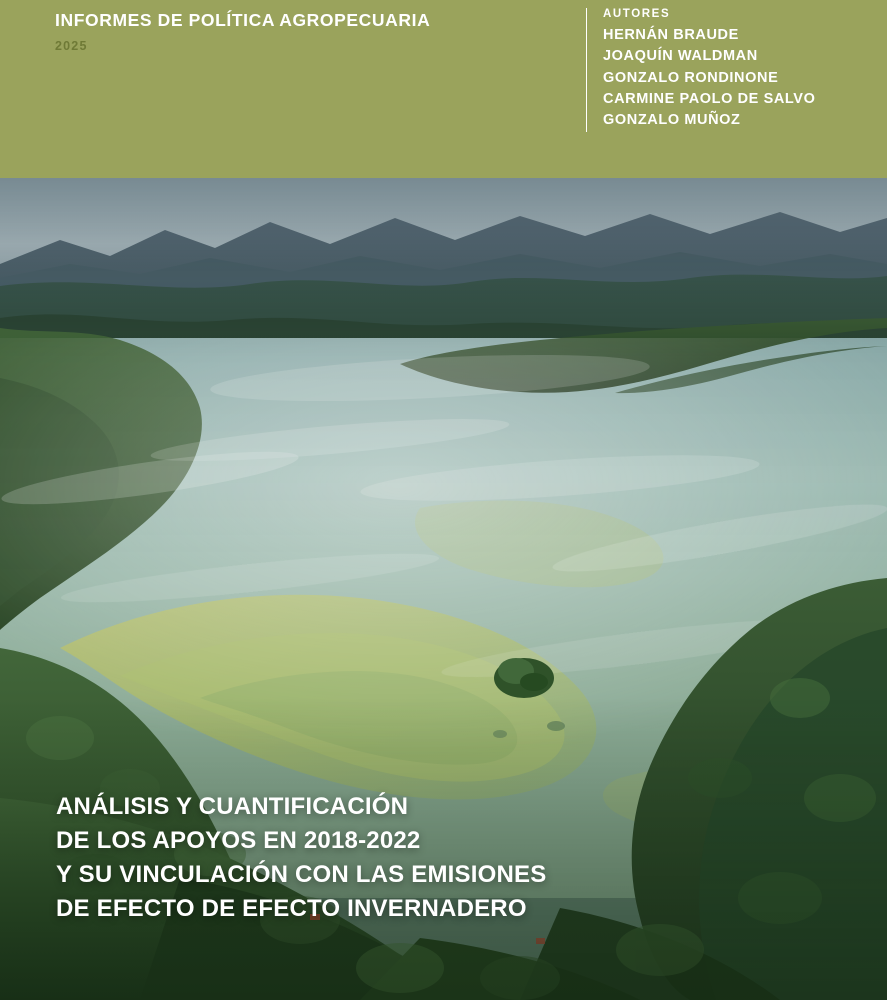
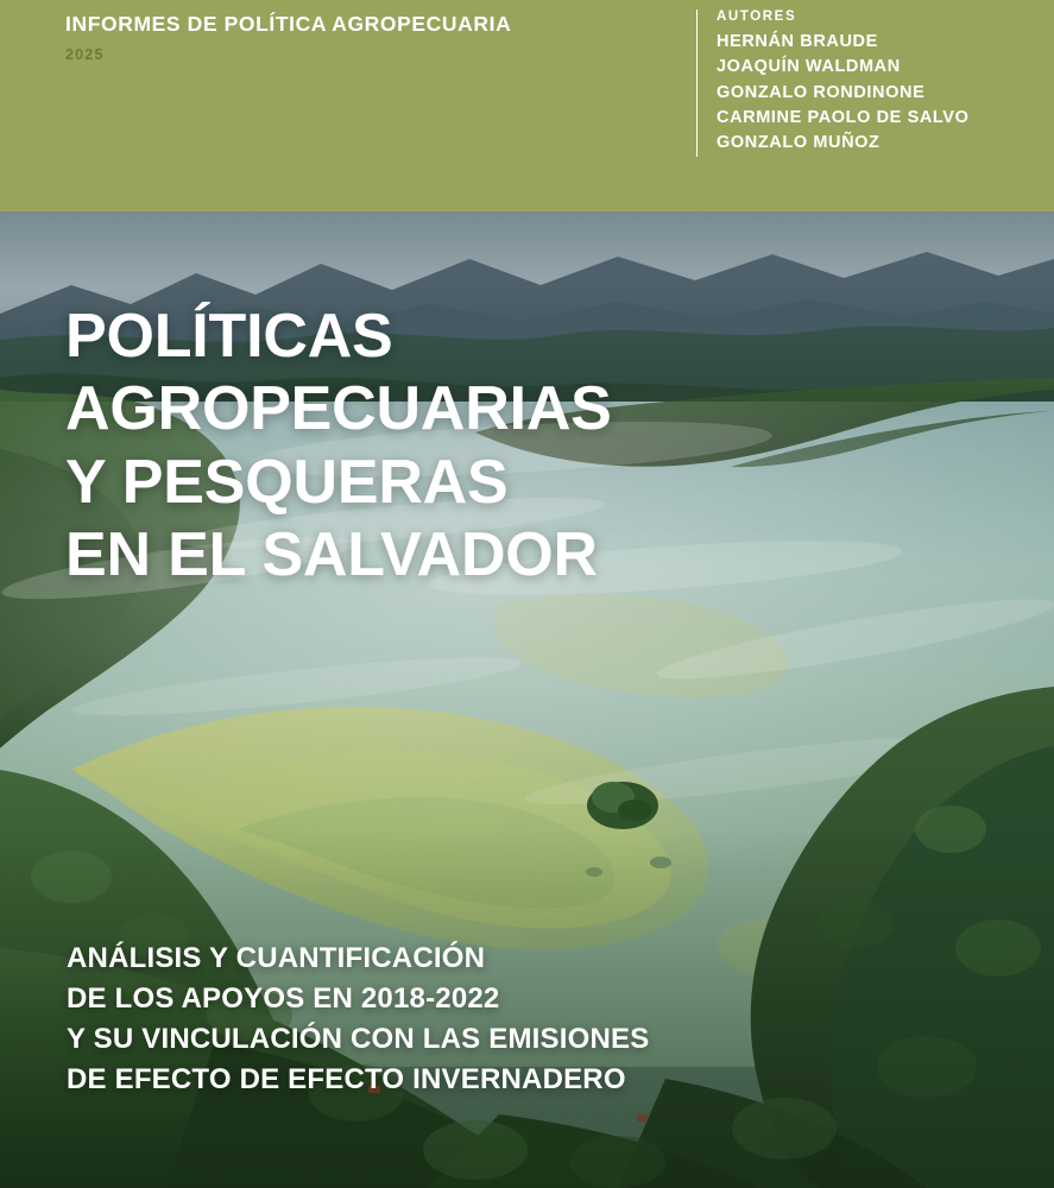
  INFORMES DE POLÍTICA AGROPECUARIA
  2025
  AUTORES
  HERNÁN BRAUDE
  JOAQUÍN WALDMAN
  GONZALO RONDINONE
  CARMINE PAOLO DE SALVO
  GONZALO MUÑOZ
+ POLÍTICAS
+ AGROPECUARIAS
+ Y PESQUERAS
+ EN EL SALVADOR
  ANÁLISIS Y CUANTIFICACIÓN
  DE LOS APOYOS EN 2018-2022
  Y SU VINCULACIÓN CON LAS EMISIONES
  DE EFECTO DE EFECTO INVERNADERO
